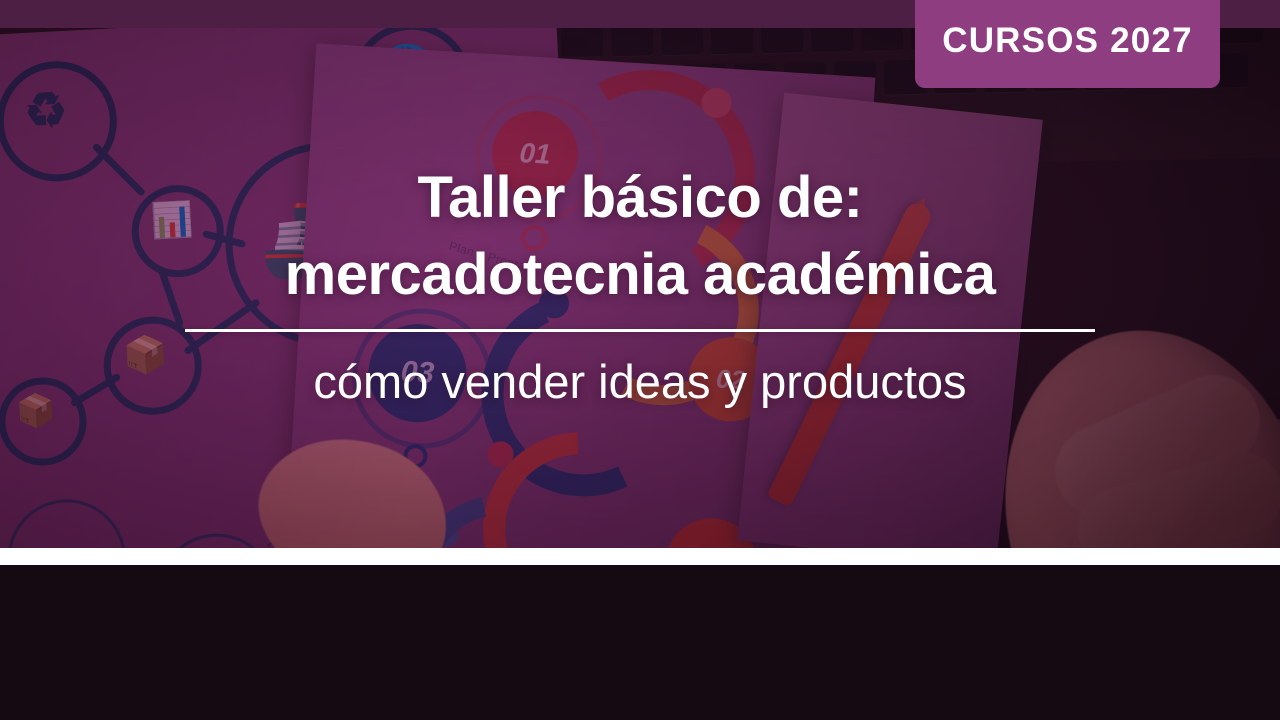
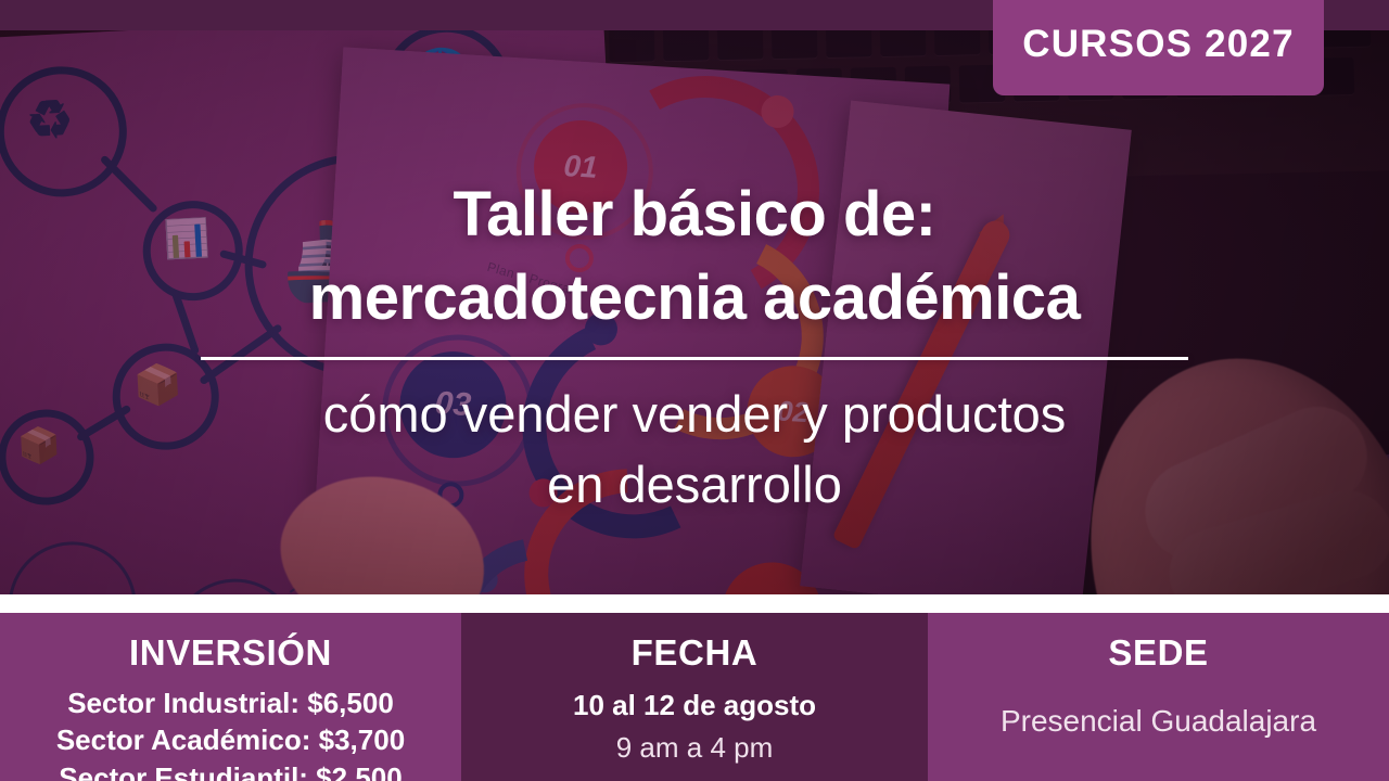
  CURSOS 2027
  Taller básico de:
  mercadotecnia académica
- cómo vender ideas y productos
+ cómo vender vender y productos
+ en desarrollo
+ INVERSIÓN
+ Sector Industrial: $6,500
+ Sector Académico: $3,700
+ Sector Estudiantil: $2,500
+ FECHA
+ 10 al 12 de agosto
+ 9 am a 4 pm
+ SEDE
+ Presencial Guadalajara
